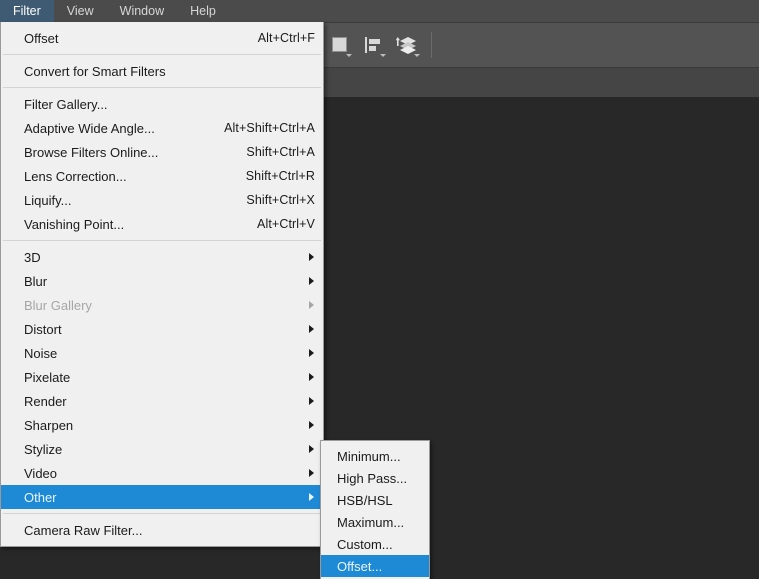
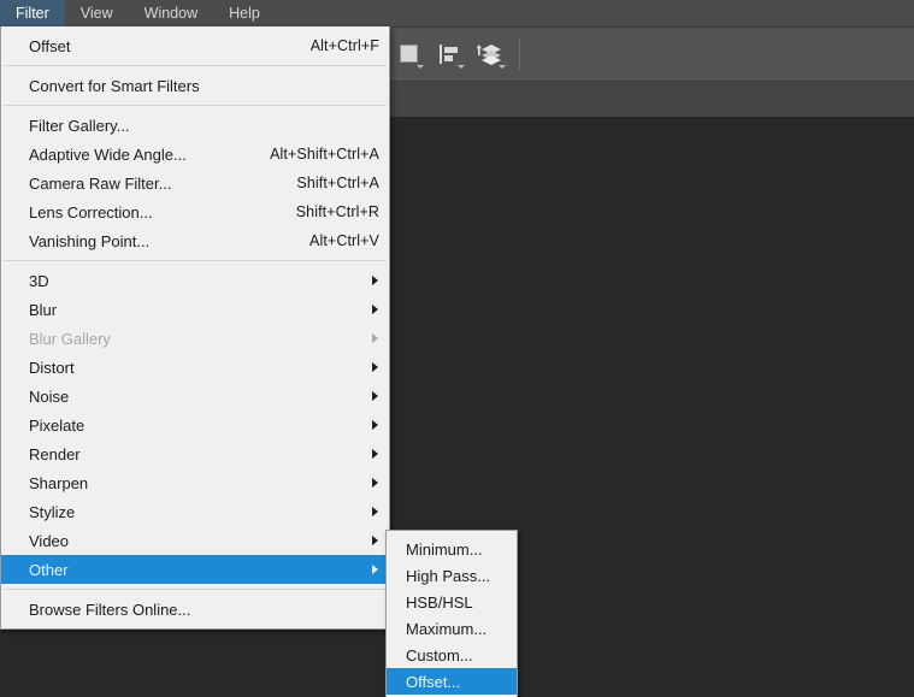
  Filter
  View
  Window
  Help
  Offset
  Alt+Ctrl+F
  Convert for Smart Filters
  Filter Gallery...
  Adaptive Wide Angle...
  Alt+Shift+Ctrl+A
- Browse Filters Online...
+ Camera Raw Filter...
  Shift+Ctrl+A
  Lens Correction...
  Shift+Ctrl+R
- Liquify...
- Shift+Ctrl+X
  Vanishing Point...
  Alt+Ctrl+V
  3D
  Blur
  Blur Gallery
  Distort
  Noise
  Pixelate
  Render
  Sharpen
  Stylize
  Video
  Other
- Camera Raw Filter...
+ Browse Filters Online...
  Minimum...
  High Pass...
  HSB/HSL
  Maximum...
  Custom...
  Offset...
